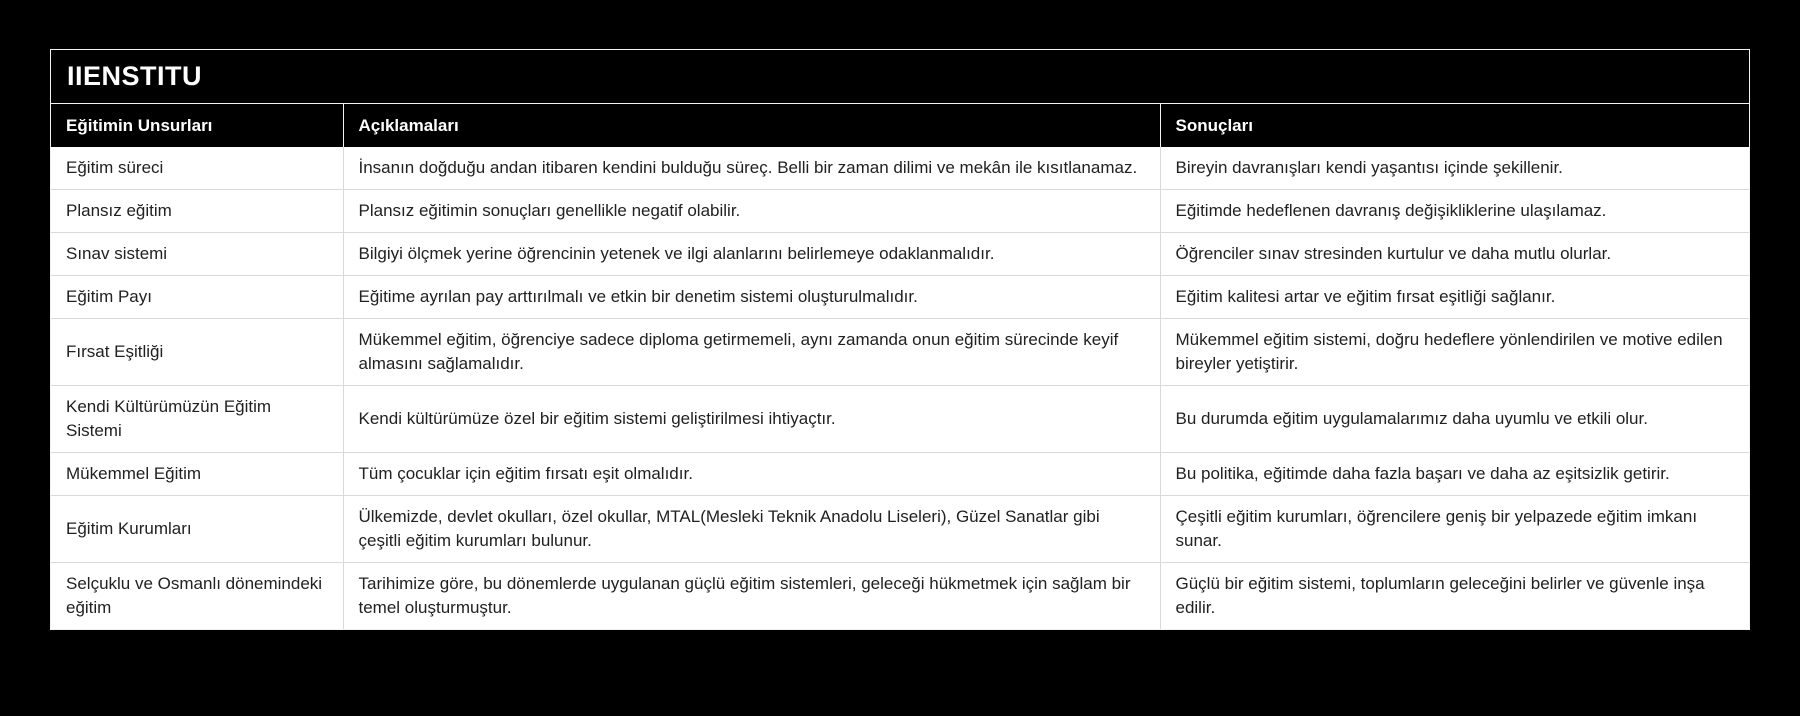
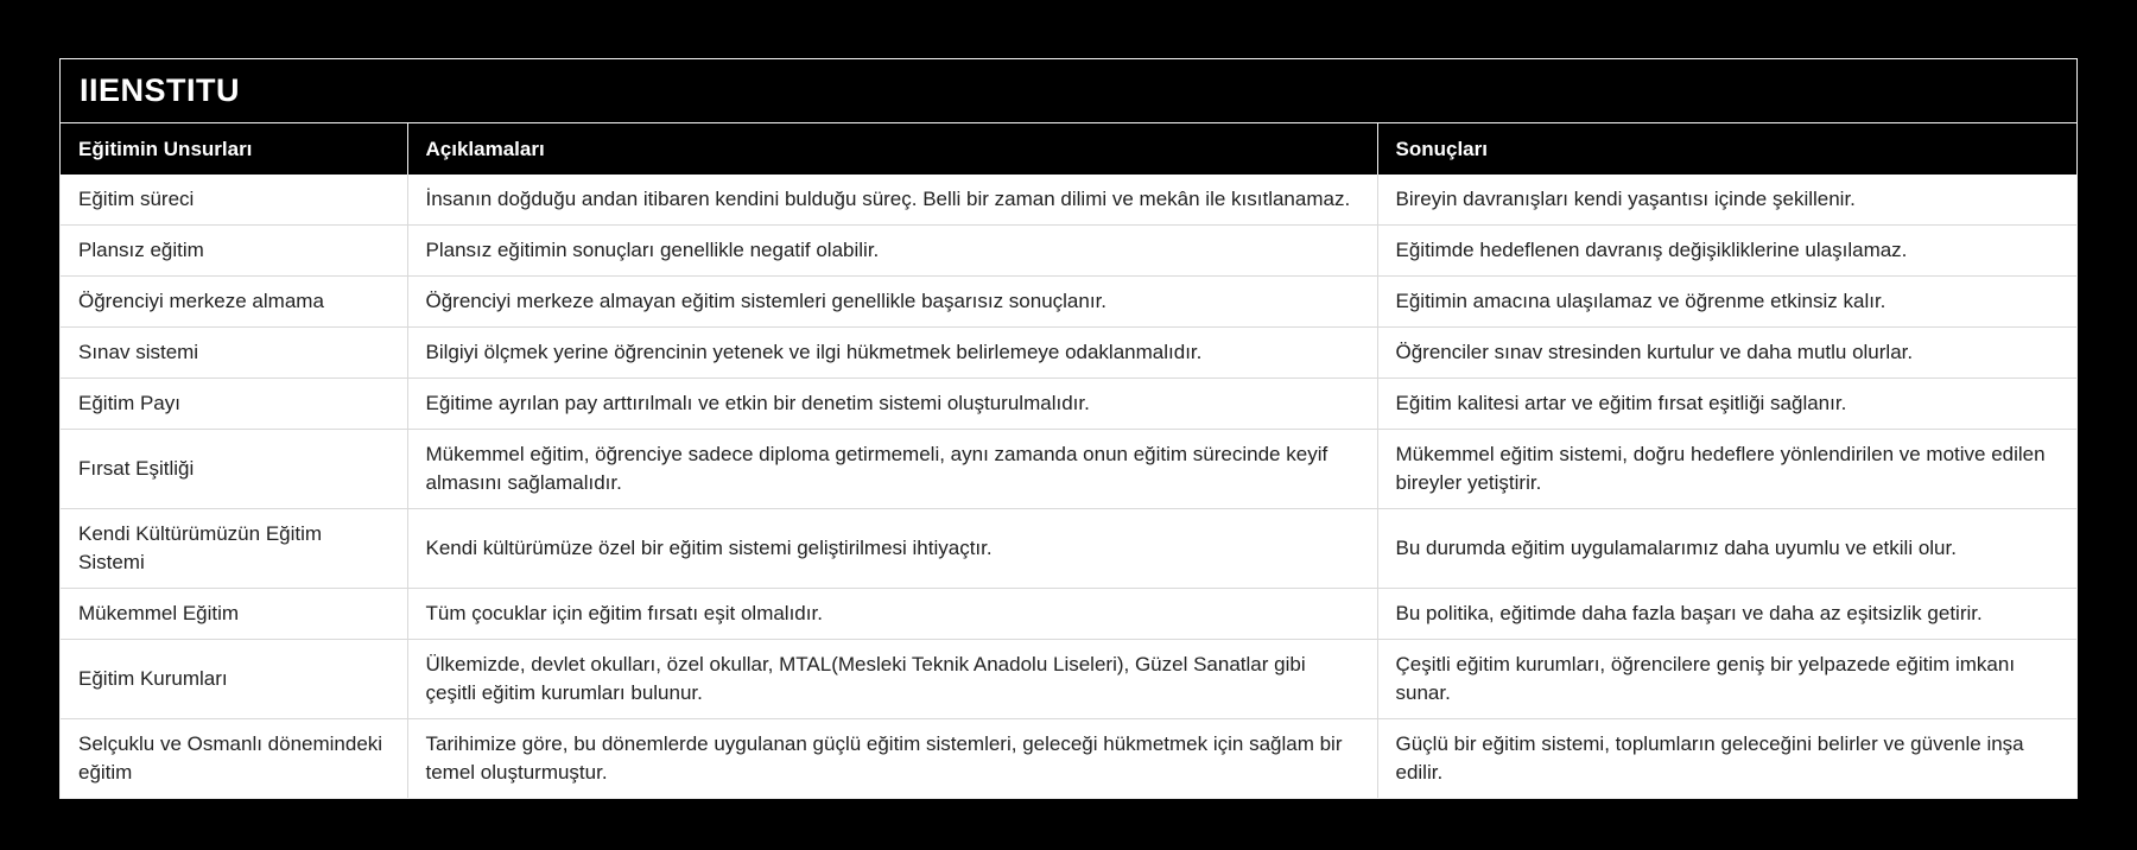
  IIENSTITU
  Eğitimin Unsurları	Açıklamaları	Sonuçları
  Eğitim süreci	İnsanın doğduğu andan itibaren kendini bulduğu süreç. Belli bir zaman dilimi ve mekân ile kısıtlanamaz.	Bireyin davranışları kendi yaşantısı içinde şekillenir.
  Plansız eğitim	Plansız eğitimin sonuçları genellikle negatif olabilir.	Eğitimde hedeflenen davranış değişikliklerine ulaşılamaz.
+ Öğrenciyi merkeze almama	Öğrenciyi merkeze almayan eğitim sistemleri genellikle başarısız sonuçlanır.	Eğitimin amacına ulaşılamaz ve öğrenme etkinsiz kalır.
- Sınav sistemi	Bilgiyi ölçmek yerine öğrencinin yetenek ve ilgi alanlarını belirlemeye odaklanmalıdır.	Öğrenciler sınav stresinden kurtulur ve daha mutlu olurlar.
+ Sınav sistemi	Bilgiyi ölçmek yerine öğrencinin yetenek ve ilgi hükmetmek belirlemeye odaklanmalıdır.	Öğrenciler sınav stresinden kurtulur ve daha mutlu olurlar.
  Eğitim Payı	Eğitime ayrılan pay arttırılmalı ve etkin bir denetim sistemi oluşturulmalıdır.	Eğitim kalitesi artar ve eğitim fırsat eşitliği sağlanır.
  Fırsat Eşitliği	Mükemmel eğitim, öğrenciye sadece diploma getirmemeli, aynı zamanda onun eğitim sürecinde keyif almasını sağlamalıdır.	Mükemmel eğitim sistemi, doğru hedeflere yönlendirilen ve motive edilen bireyler yetiştirir.
  Kendi Kültürümüzün Eğitim Sistemi	Kendi kültürümüze özel bir eğitim sistemi geliştirilmesi ihtiyaçtır.	Bu durumda eğitim uygulamalarımız daha uyumlu ve etkili olur.
  Mükemmel Eğitim	Tüm çocuklar için eğitim fırsatı eşit olmalıdır.	Bu politika, eğitimde daha fazla başarı ve daha az eşitsizlik getirir.
  Eğitim Kurumları	Ülkemizde, devlet okulları, özel okullar, MTAL(Mesleki Teknik Anadolu Liseleri), Güzel Sanatlar gibi çeşitli eğitim kurumları bulunur.	Çeşitli eğitim kurumları, öğrencilere geniş bir yelpazede eğitim imkanı sunar.
  Selçuklu ve Osmanlı dönemindeki eğitim	Tarihimize göre, bu dönemlerde uygulanan güçlü eğitim sistemleri, geleceği hükmetmek için sağlam bir temel oluşturmuştur.	Güçlü bir eğitim sistemi, toplumların geleceğini belirler ve güvenle inşa edilir.
